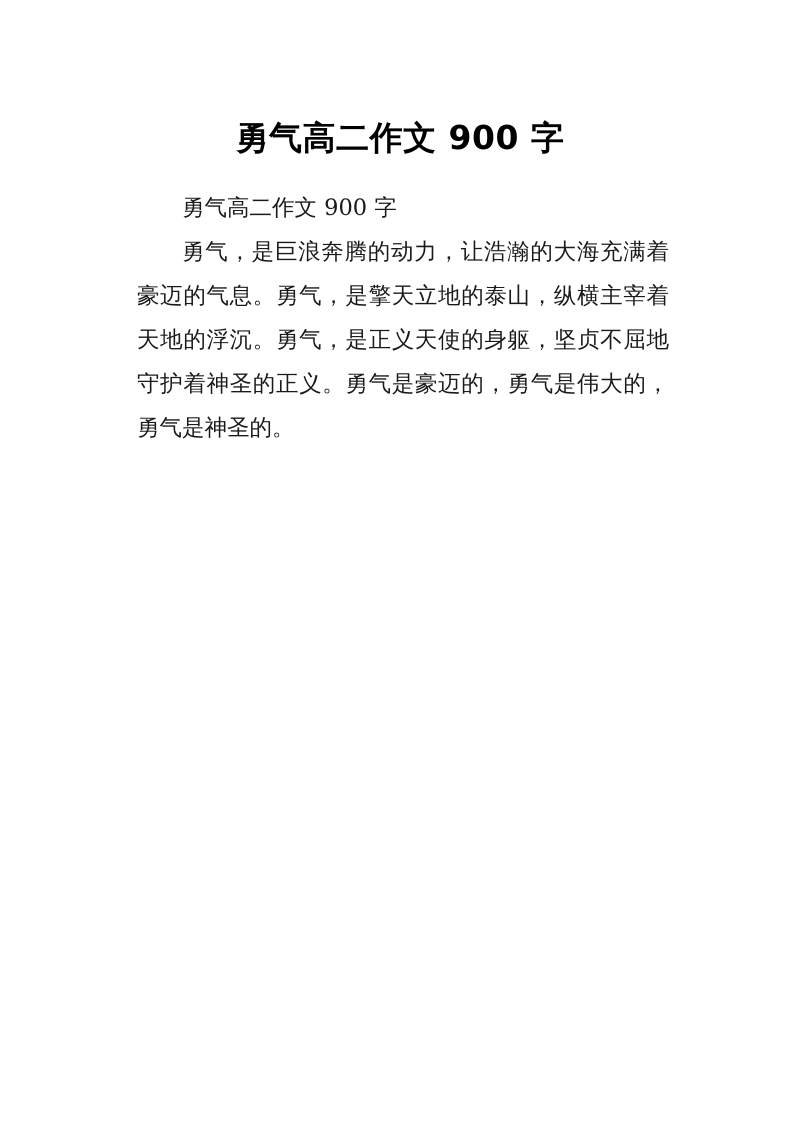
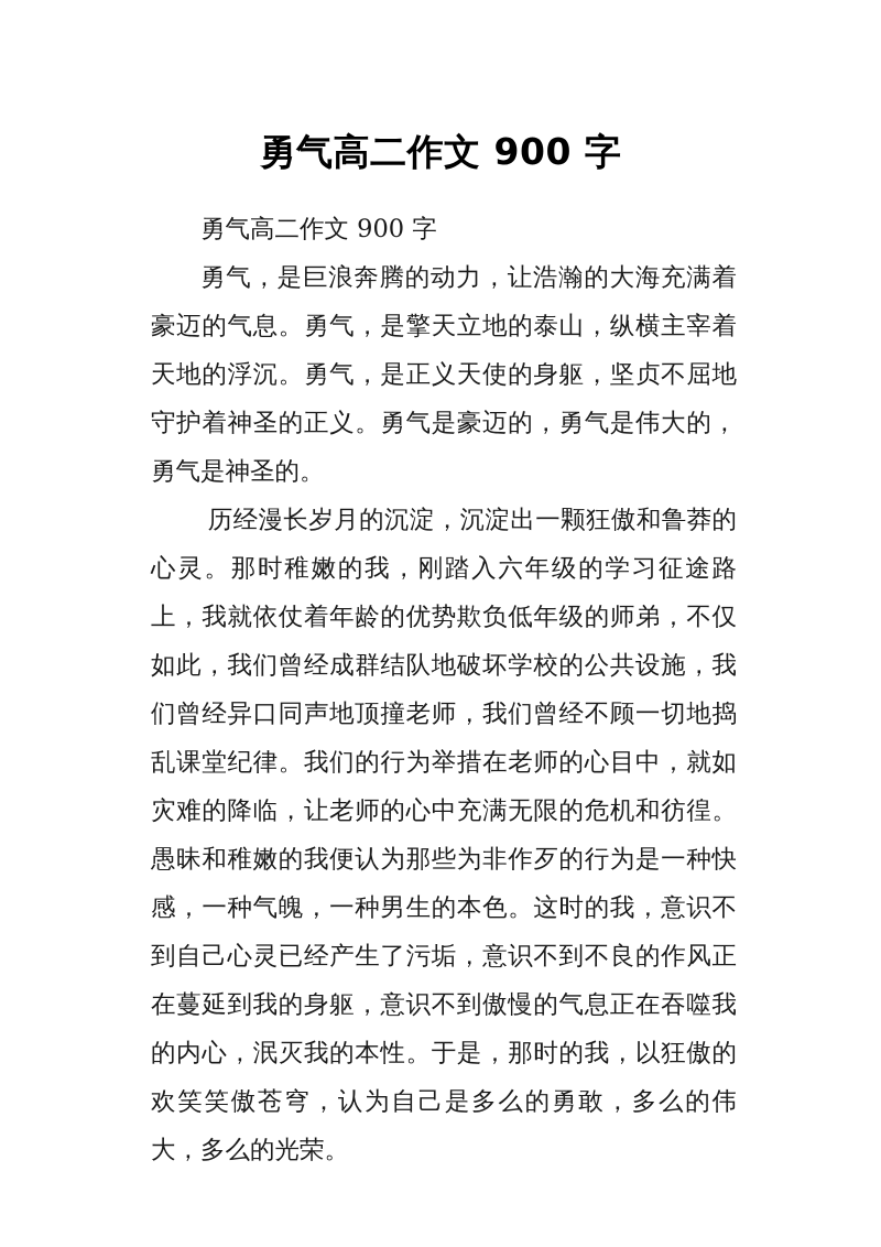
  勇气高二作文 900 字
  勇气高二作文 900 字
  勇气，是巨浪奔腾的动力，让浩瀚的大海充满着豪迈的气息。勇气，是擎天立地的泰山，纵横主宰着天地的浮沉。勇气，是正义天使的身躯，坚贞不屈地守护着神圣的正义。勇气是豪迈的，勇气是伟大的，勇气是神圣的。
+ 历经漫长岁月的沉淀，沉淀出一颗狂傲和鲁莽的心灵。那时稚嫩的我，刚踏入六年级的学习征途路上，我就依仗着年龄的优势欺负低年级的师弟，不仅如此，我们曾经成群结队地破坏学校的公共设施，我们曾经异口同声地顶撞老师，我们曾经不顾一切地捣乱课堂纪律。我们的行为举措在老师的心目中，就如灾难的降临，让老师的心中充满无限的危机和彷徨。愚昧和稚嫩的我便认为那些为非作歹的行为是一种快感，一种气魄，一种男生的本色。这时的我，意识不到自己心灵已经产生了污垢，意识不到不良的作风正在蔓延到我的身躯，意识不到傲慢的气息正在吞噬我的内心，泯灭我的本性。于是，那时的我，以狂傲的欢笑笑傲苍穹，认为自己是多么的勇敢，多么的伟大，多么的光荣。
